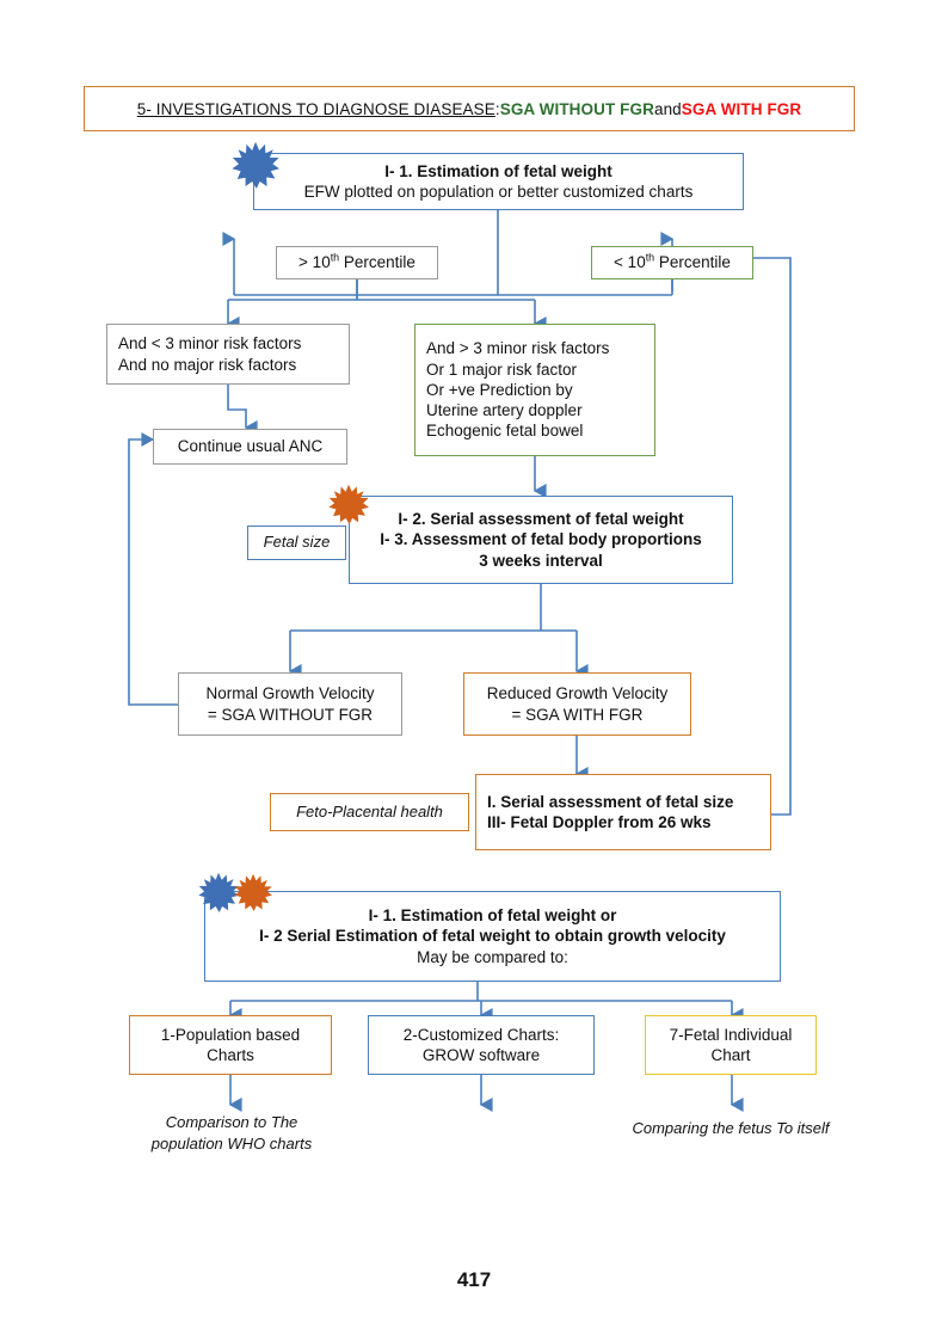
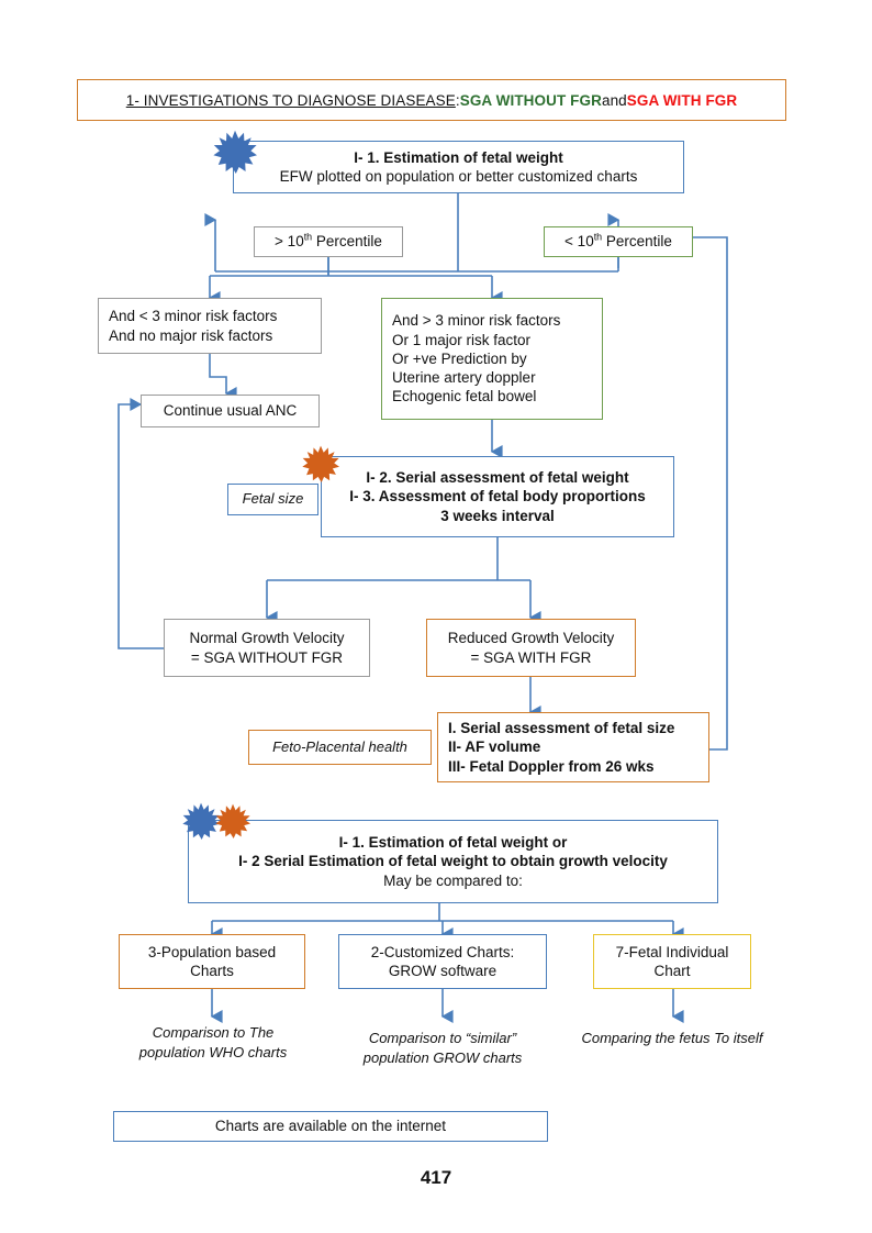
- 5- INVESTIGATIONS TO DIAGNOSE DIASEASE
+ 1- INVESTIGATIONS TO DIAGNOSE DIASEASE
  :
  SGA WITHOUT FGR
  and
  SGA WITH FGR
  I- 1. Estimation of fetal weight
  EFW plotted on population or better customized charts
  > 10th Percentile
  < 10th Percentile
  And < 3 minor risk factors
  And no major risk factors
  And > 3 minor risk factors
  Or 1 major risk factor
  Or +ve Prediction by
  Uterine artery doppler
  Echogenic fetal bowel
  Continue usual ANC
  Fetal size
  I- 2. Serial assessment of fetal weight
  I- 3. Assessment of fetal body proportions
  3 weeks interval
  Normal Growth Velocity
  = SGA WITHOUT FGR
  Reduced Growth Velocity
  = SGA WITH FGR
  Feto-Placental health
  I. Serial assessment of fetal size
+ II- AF volume
  III- Fetal Doppler from 26 wks
  I- 1. Estimation of fetal weight or
  I- 2 Serial Estimation of fetal weight to obtain growth velocity
  May be compared to:
- 1-Population based
+ 3-Population based
  Charts
  2-Customized Charts:
  GROW software
  7-Fetal Individual
  Chart
  Comparison to The population WHO charts
+ Comparison to “similar” population GROW charts
  Comparing the fetus To itself
+ Charts are available on the internet
  417
